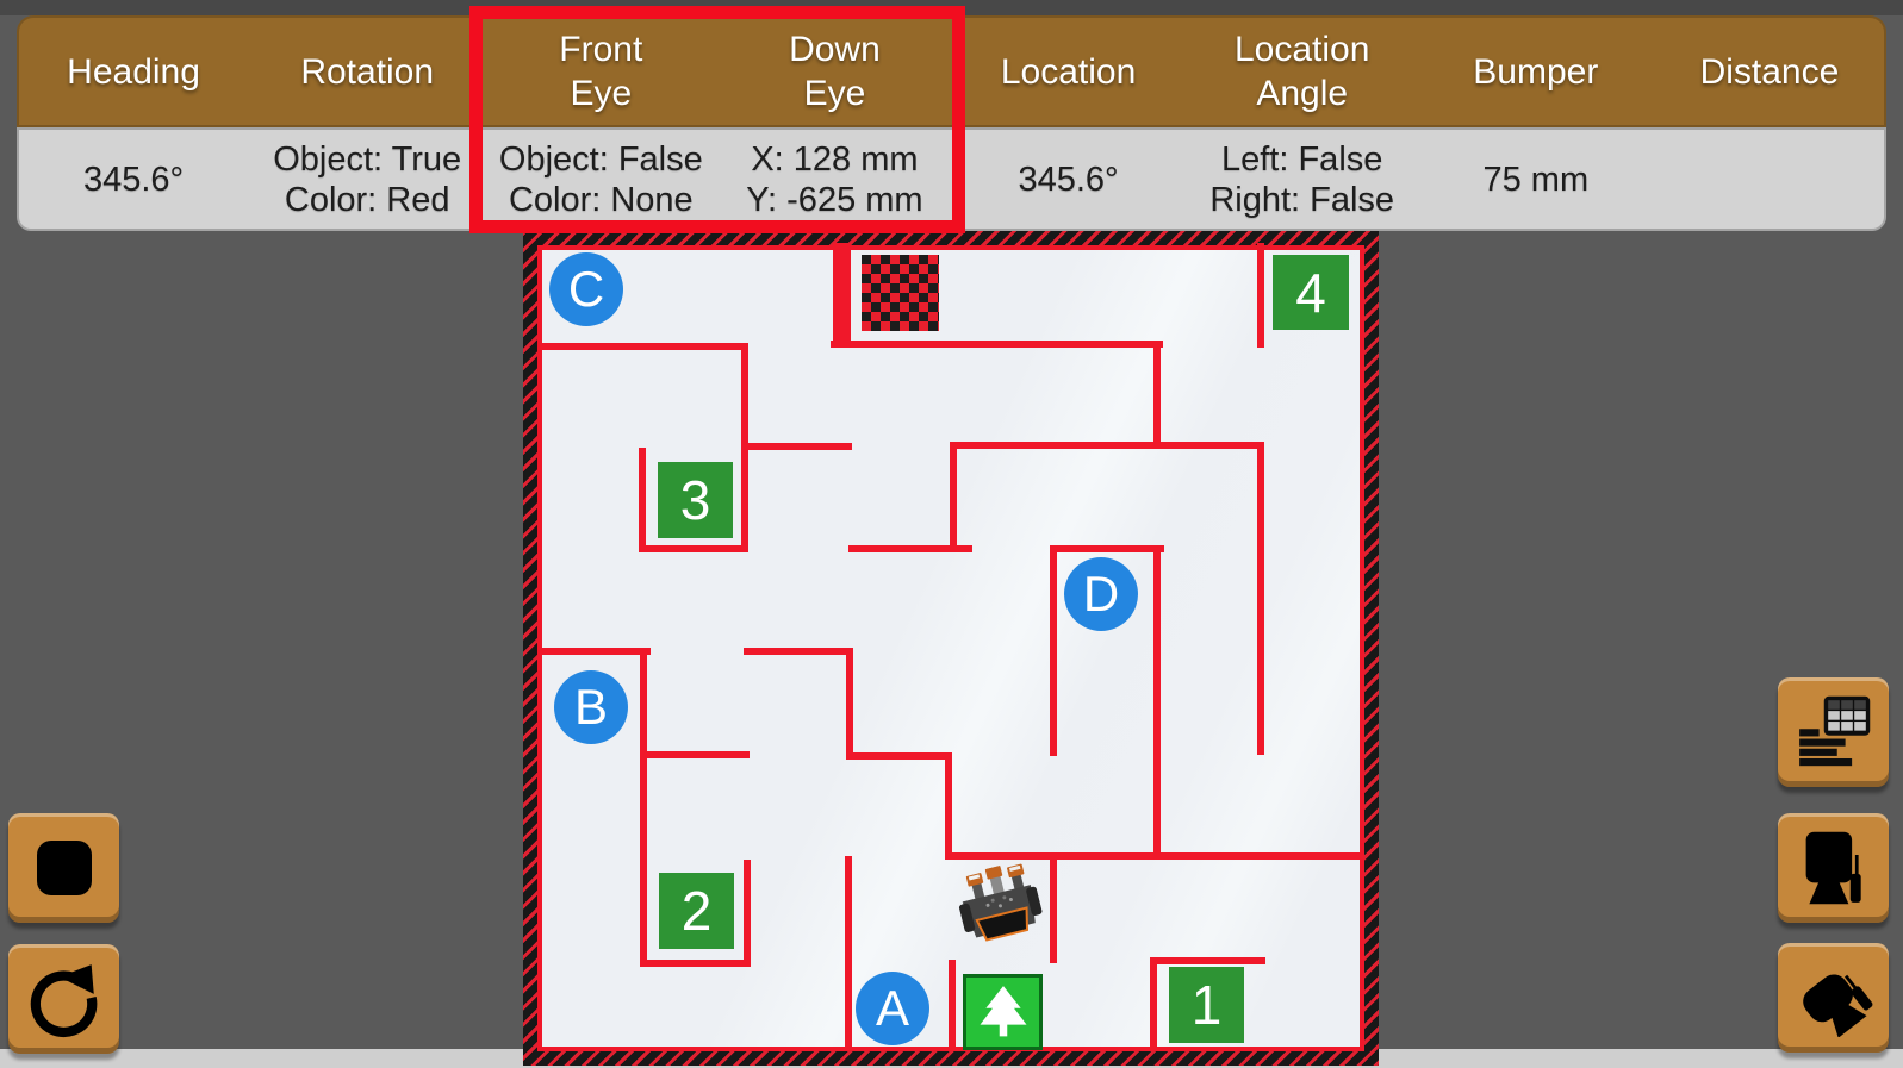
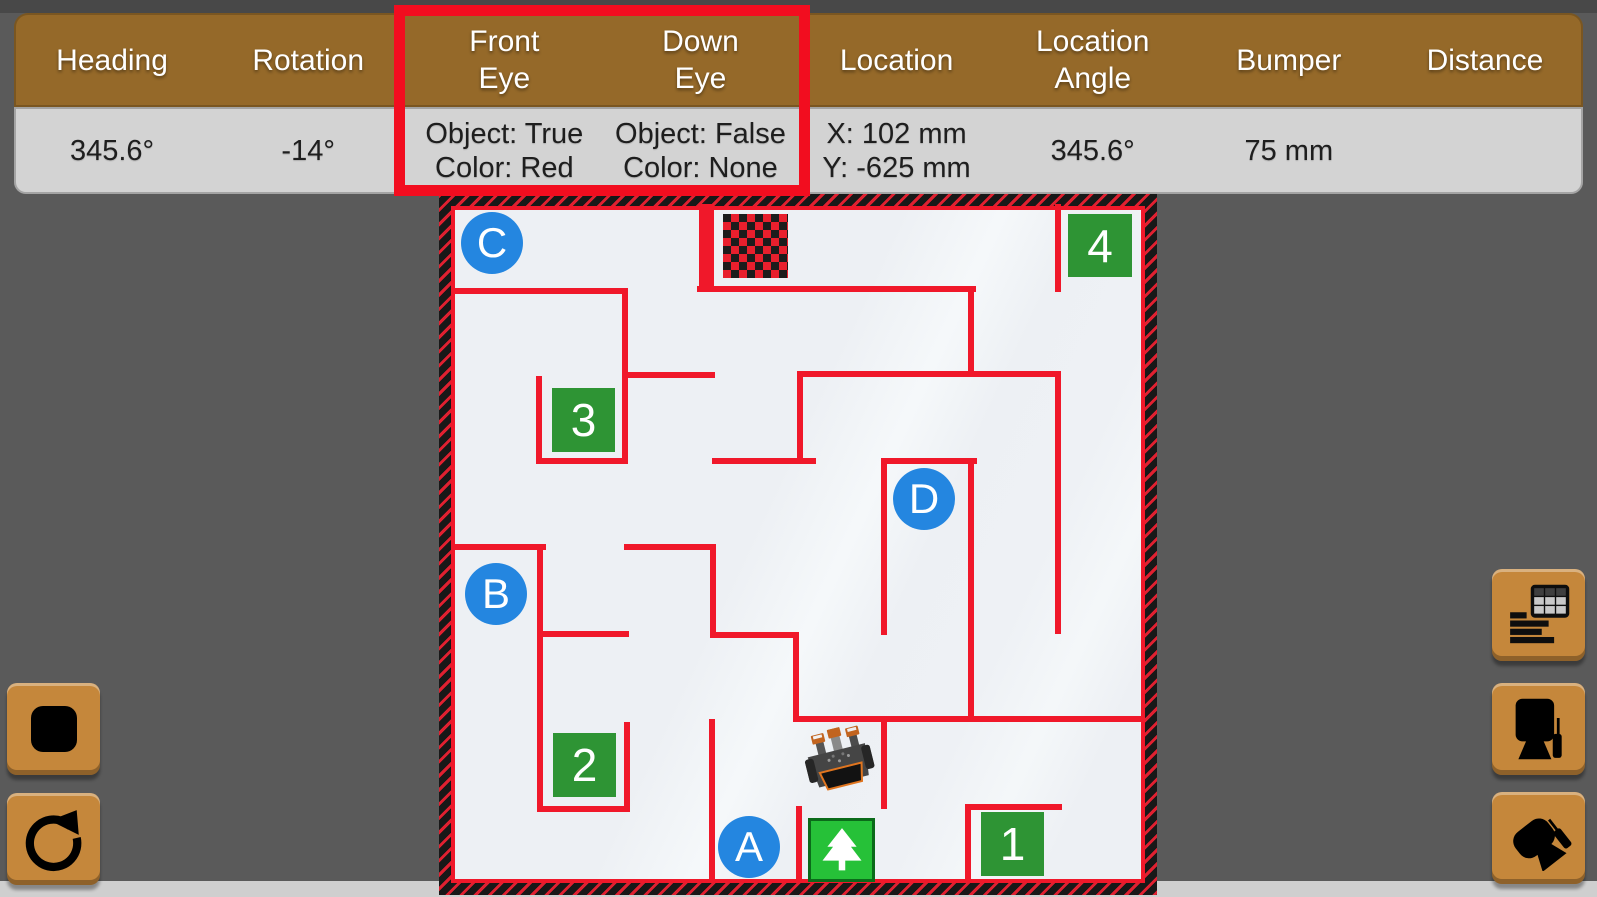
  Heading
  Rotation
  Front
  Eye
  Down
  Eye
  Location
  Location
  Angle
  Bumper
  Distance
  345.6°
+ -14°
  Object: True
  Color: Red
  Object: False
  Color: None
- X: 128 mm
+ X: 102 mm
  Y: -625 mm
  345.6°
- Left: False
- Right: False
  75 mm
  1
  2
  3
  4
  A
  B
  C
  D
